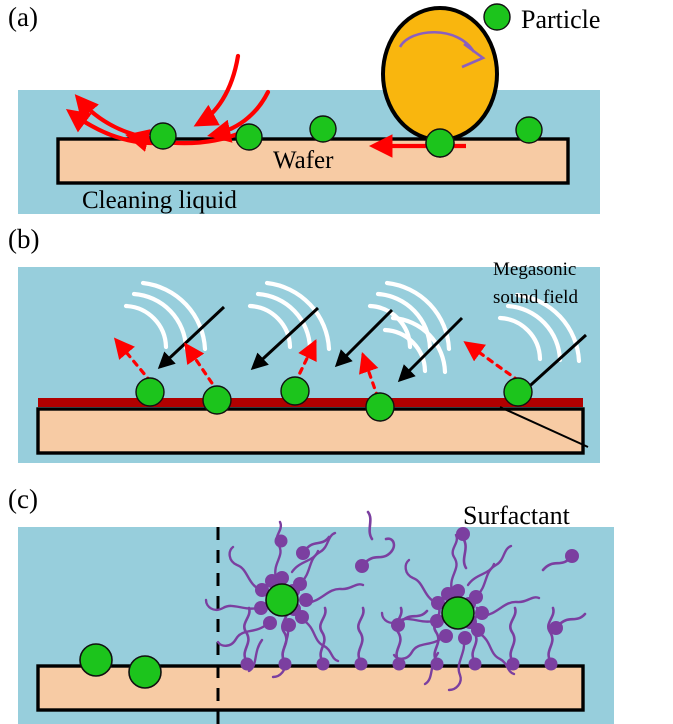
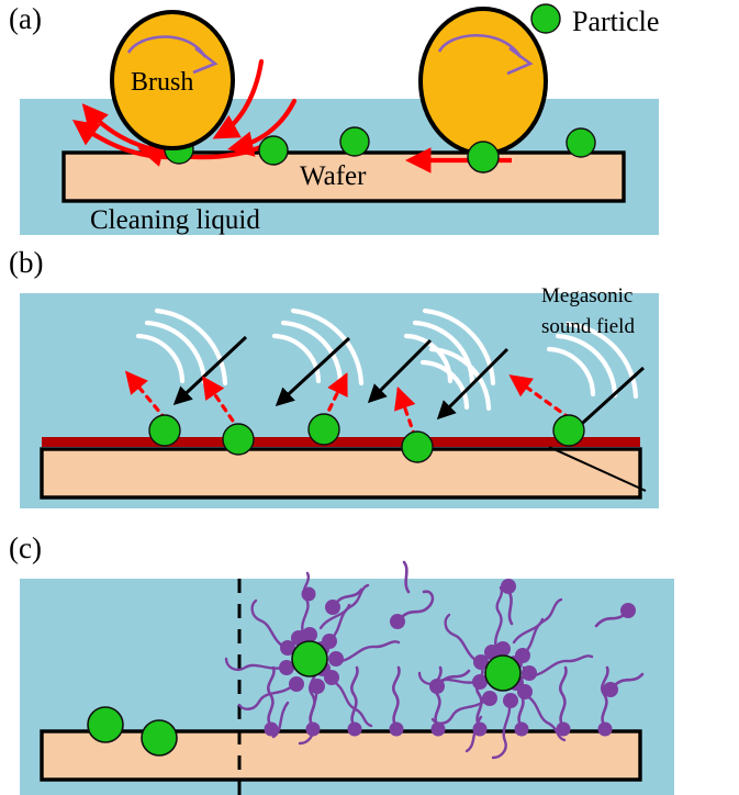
  (a)
  (b)
  (c)
  Particle
  Wafer
  Cleaning liquid
+ Brush
  Megasonic
  sound field
- Surfactant
